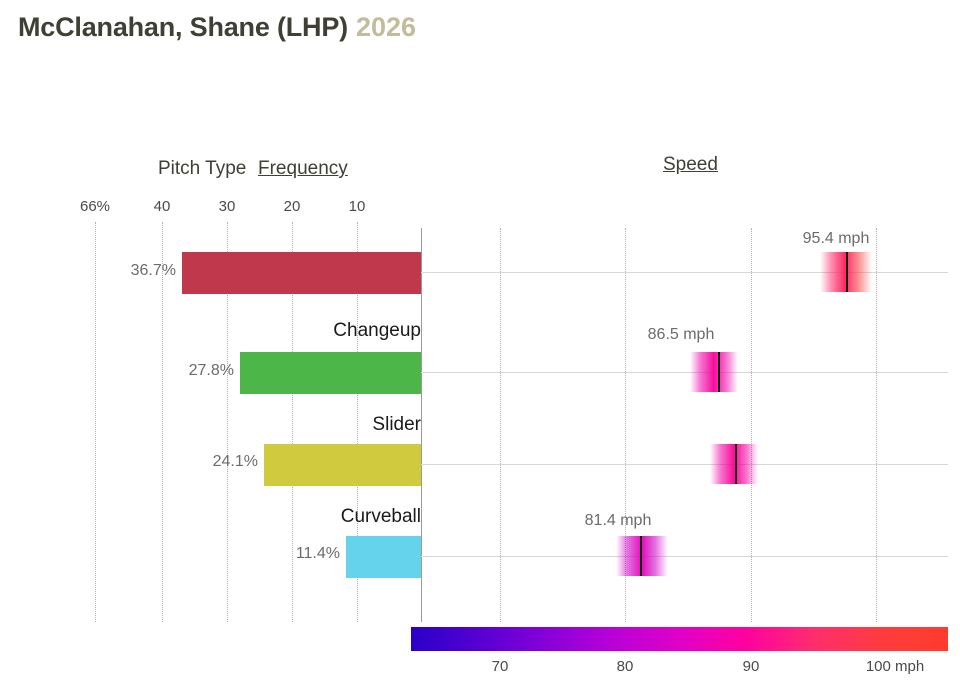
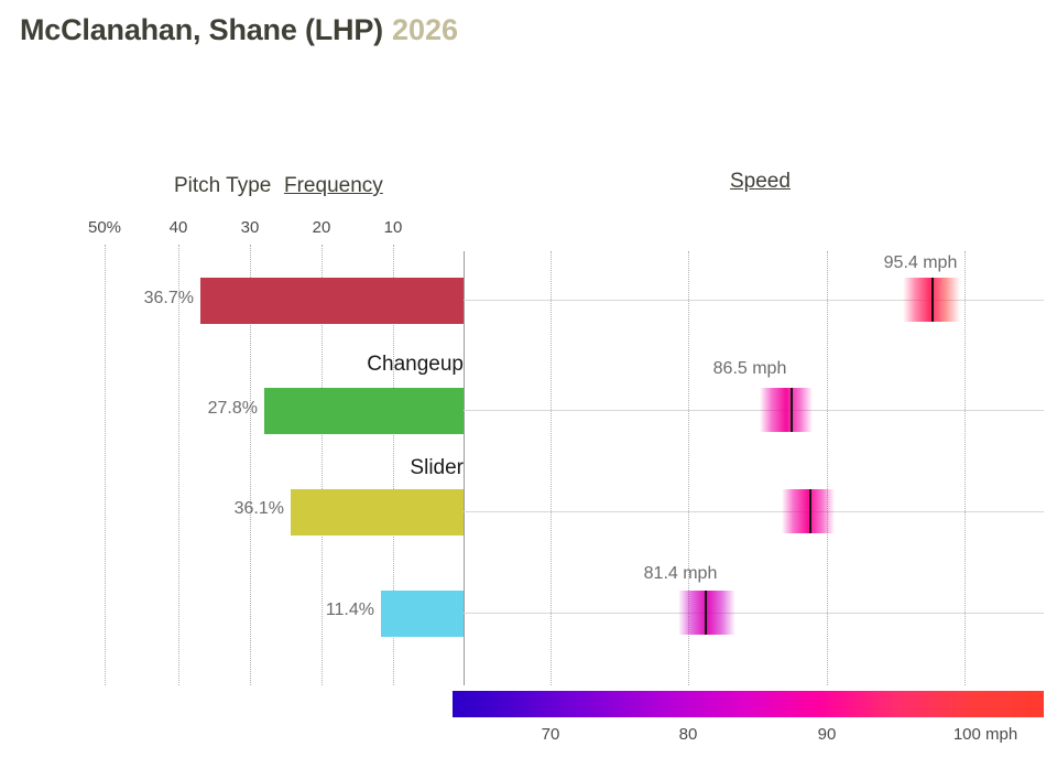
  McClanahan, Shane (LHP) 2026
  Pitch Type
  Frequency
  Speed
- 66%
+ 50%
  40
  30
  20
  10
  36.7%
  95.4 mph
  Changeup
  27.8%
  86.5 mph
  Slider
- 24.1%
+ 36.1%
- Curveball
  11.4%
  81.4 mph
  70
  80
  90
  100 mph
